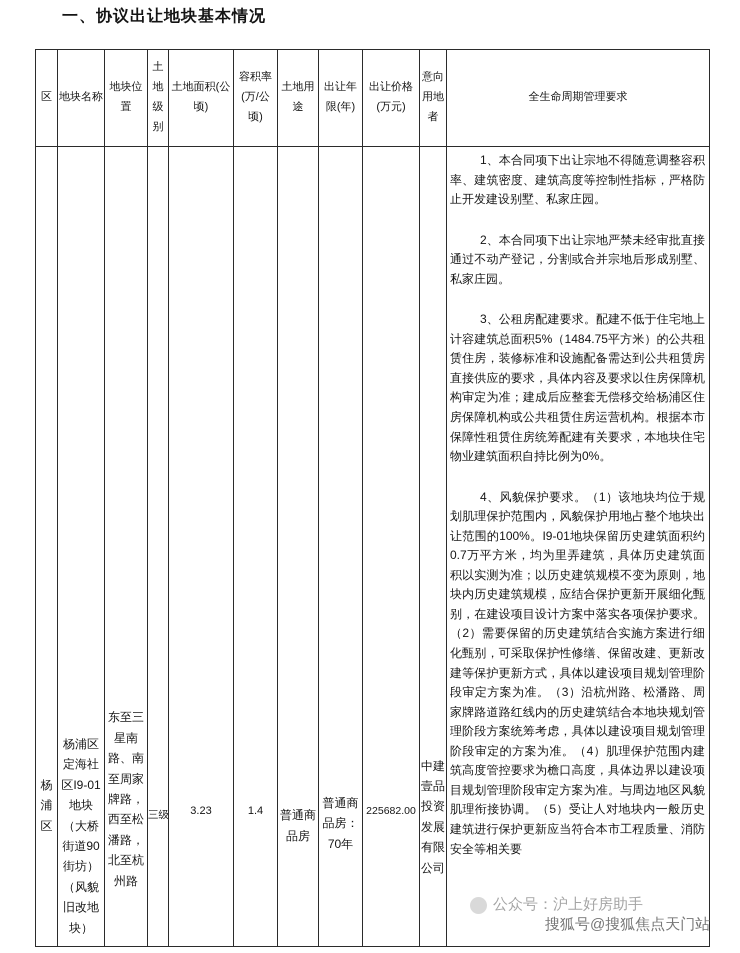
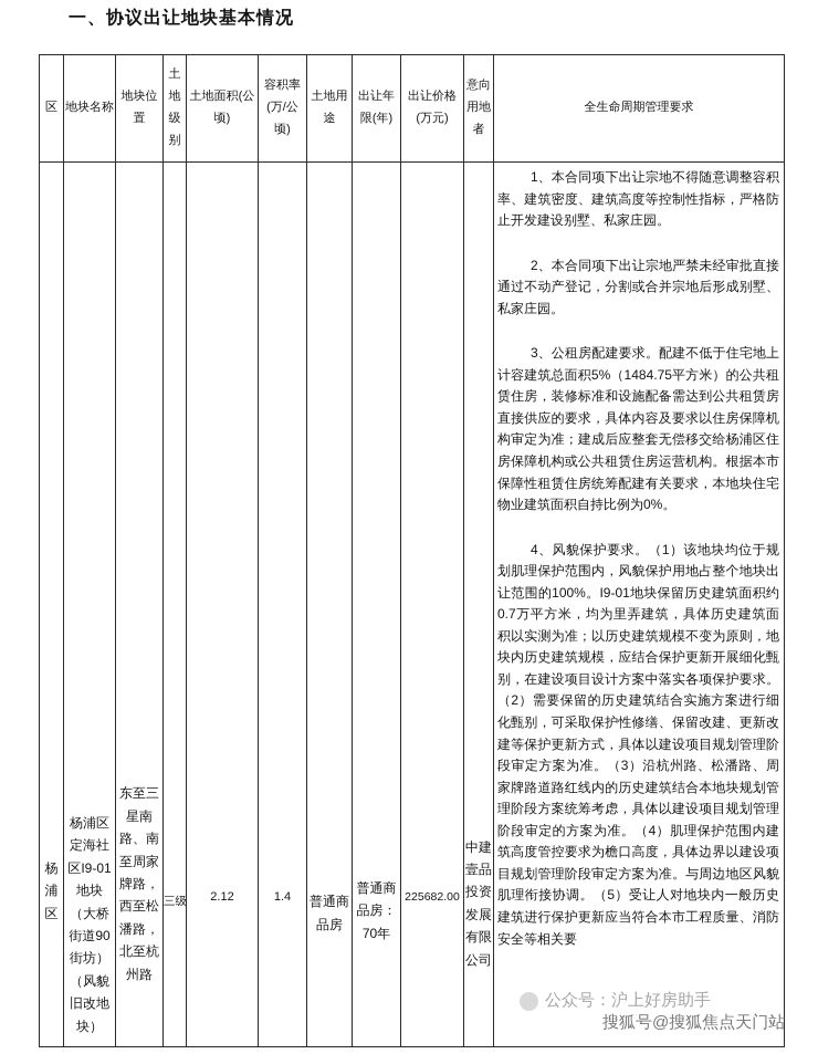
  一、协议出让地块基本情况
  区	地块名称	地块位置	土地级别	土地面积(公顷)	容积率(万/公顷)	土地用途	出让年限(年)	出让价格(万元)	意向用地者	全生命周期管理要求
- 杨浦区	杨浦区定海社区I9-01地块（大桥街道90街坊）（风貌旧改地块）	东至三星南路、南至周家牌路，西至松潘路，北至杭州路	三级	3.23	1.4	普通商品房	普通商品房：70年	225682.00	中建壹品投资发展有限公司	1、本合同项下出让宗地不得随意调整容积率、建筑密度、建筑高度等控制性指标，严格防止开发建设别墅、私家庄园。 2、本合同项下出让宗地严禁未经审批直接通过不动产登记，分割或合并宗地后形成别墅、私家庄园。 3、公租房配建要求。配建不低于住宅地上计容建筑总面积5%（1484.75平方米）的公共租赁住房，装修标准和设施配备需达到公共租赁房直接供应的要求，具体内容及要求以住房保障机构审定为准；建成后应整套无偿移交给杨浦区住房保障机构或公共租赁住房运营机构。根据本市保障性租赁住房统筹配建有关要求，本地块住宅物业建筑面积自持比例为0%。 4、风貌保护要求。（1）该地块均位于规划肌理保护范围内，风貌保护用地占整个地块出让范围的100%。I9-01地块保留历史建筑面积约0.7万平方米，均为里弄建筑，具体历史建筑面积以实测为准；以历史建筑规模不变为原则，地块内历史建筑规模，应结合保护更新开展细化甄别，在建设项目设计方案中落实各项保护要求。（2）需要保留的历史建筑结合实施方案进行细化甄别，可采取保护性修缮、保留改建、更新改建等保护更新方式，具体以建设项目规划管理阶段审定方案为准。（3）沿杭州路、松潘路、周家牌路道路红线内的历史建筑结合本地块规划管理阶段方案统筹考虑，具体以建设项目规划管理阶段审定的方案为准。（4）肌理保护范围内建筑高度管控要求为檐口高度，具体边界以建设项目规划管理阶段审定方案为准。与周边地区风貌肌理衔接协调。（5）受让人对地块内一般历史建筑进行保护更新应当符合本市工程质量、消防安全等相关要
+ 杨浦区	杨浦区定海社区I9-01地块（大桥街道90街坊）（风貌旧改地块）	东至三星南路、南至周家牌路，西至松潘路，北至杭州路	三级	2.12	1.4	普通商品房	普通商品房：70年	225682.00	中建壹品投资发展有限公司	1、本合同项下出让宗地不得随意调整容积率、建筑密度、建筑高度等控制性指标，严格防止开发建设别墅、私家庄园。 2、本合同项下出让宗地严禁未经审批直接通过不动产登记，分割或合并宗地后形成别墅、私家庄园。 3、公租房配建要求。配建不低于住宅地上计容建筑总面积5%（1484.75平方米）的公共租赁住房，装修标准和设施配备需达到公共租赁房直接供应的要求，具体内容及要求以住房保障机构审定为准；建成后应整套无偿移交给杨浦区住房保障机构或公共租赁住房运营机构。根据本市保障性租赁住房统筹配建有关要求，本地块住宅物业建筑面积自持比例为0%。 4、风貌保护要求。（1）该地块均位于规划肌理保护范围内，风貌保护用地占整个地块出让范围的100%。I9-01地块保留历史建筑面积约0.7万平方米，均为里弄建筑，具体历史建筑面积以实测为准；以历史建筑规模不变为原则，地块内历史建筑规模，应结合保护更新开展细化甄别，在建设项目设计方案中落实各项保护要求。（2）需要保留的历史建筑结合实施方案进行细化甄别，可采取保护性修缮、保留改建、更新改建等保护更新方式，具体以建设项目规划管理阶段审定方案为准。（3）沿杭州路、松潘路、周家牌路道路红线内的历史建筑结合本地块规划管理阶段方案统筹考虑，具体以建设项目规划管理阶段审定的方案为准。（4）肌理保护范围内建筑高度管控要求为檐口高度，具体边界以建设项目规划管理阶段审定方案为准。与周边地区风貌肌理衔接协调。（5）受让人对地块内一般历史建筑进行保护更新应当符合本市工程质量、消防安全等相关要
  公众号：沪上好房助手
  搜狐号@搜狐焦点天门站
